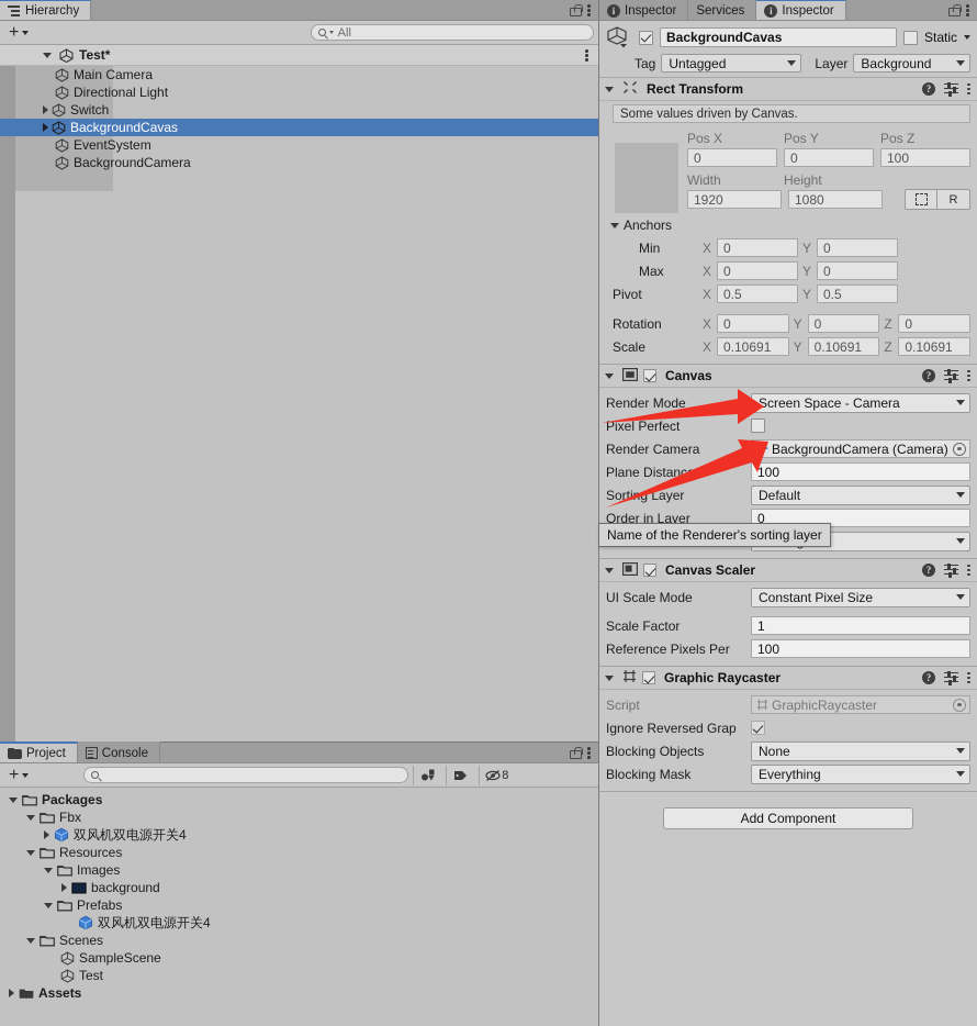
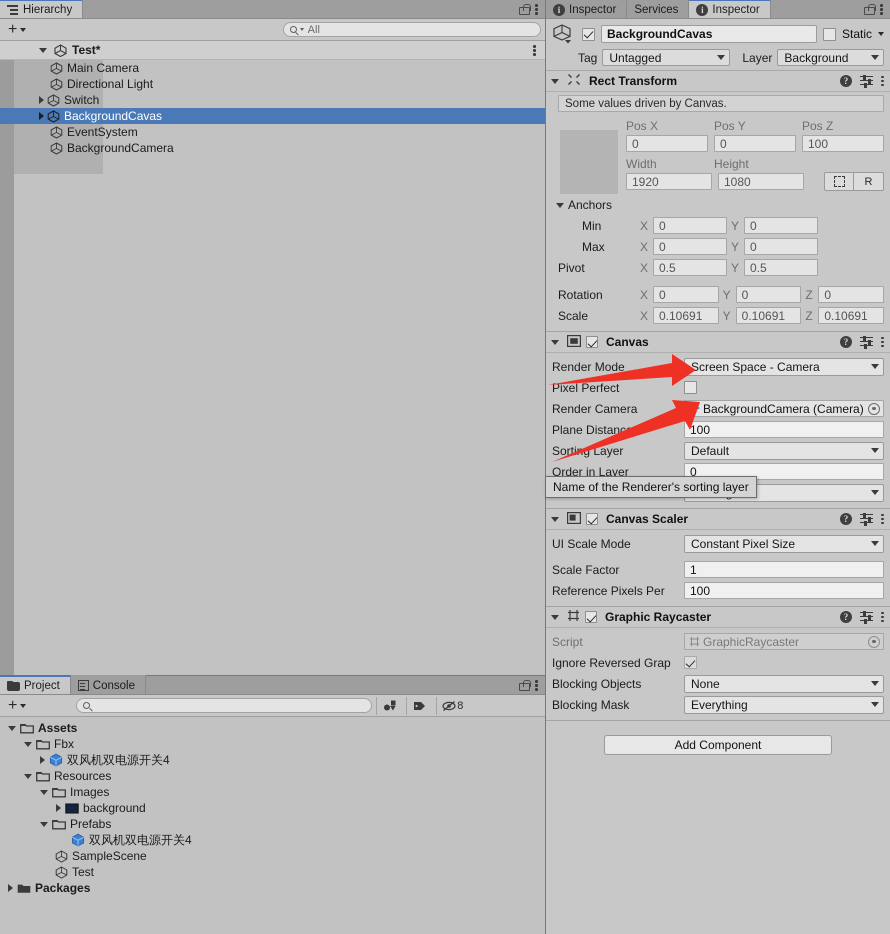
  Hierarchy
  +
  All
  Test*
  Main Camera
  Directional Light
  Switch
  BackgroundCavas
  EventSystem
  BackgroundCamera
  Project
  Console
  +
  8
- Packages
+ Assets
  Fbx
  双风机双电源开关4
  Resources
  Images
  background
  Prefabs
  双风机双电源开关4
- Scenes
  SampleScene
  Test
- Assets
+ Packages
  i
  Inspector
  Services
  i
  Inspector
  BackgroundCavas
  Static
  Tag
  Untagged
  Layer
  Background
  Rect Transform
  ?
  Some values driven by Canvas.
  Pos X
  Pos Y
  Pos Z
  0
  0
  100
  Width
  Height
  1920
  1080
  R
  Anchors
  Min
  X
  0
  Y
  0
  Max
  X
  0
  Y
  0
  Pivot
  X
  0.5
  Y
  0.5
  Rotation
  X
  0
  Y
  0
  Z
  0
  Scale
  X
  0.10691
  Y
  0.10691
  Z
  0.10691
  Canvas
  ?
  Render Mode
  Screen Space - Camera
  Pixel Perfect
  Render Camera
  BackgroundCamera (Camera)
  Plane Distanc
  100
  Sorti Layer
  Default
  Order in Layer
  0
  Canvas Scaler
  ?
  UI Scale Mode
  Constant Pixel Size
  Scale Factor
  1
  Reference Pixels Per
  100
  Graphic Raycaster
  ?
  Script
  GraphicRaycaster
  Ignore Reversed Grap
  Blocking Objects
  None
  Blocking Mask
  Everything
  Add Component
  Name of the Renderer's sorting layer
